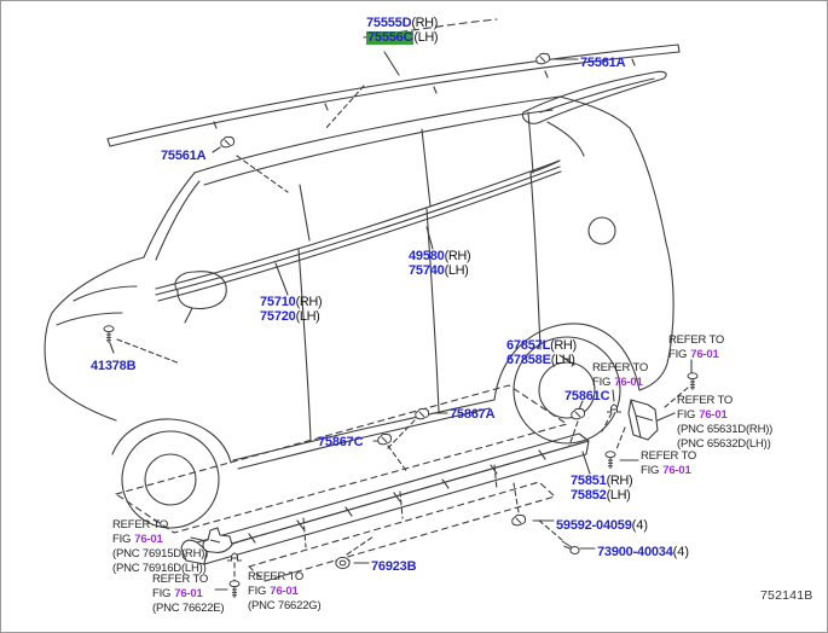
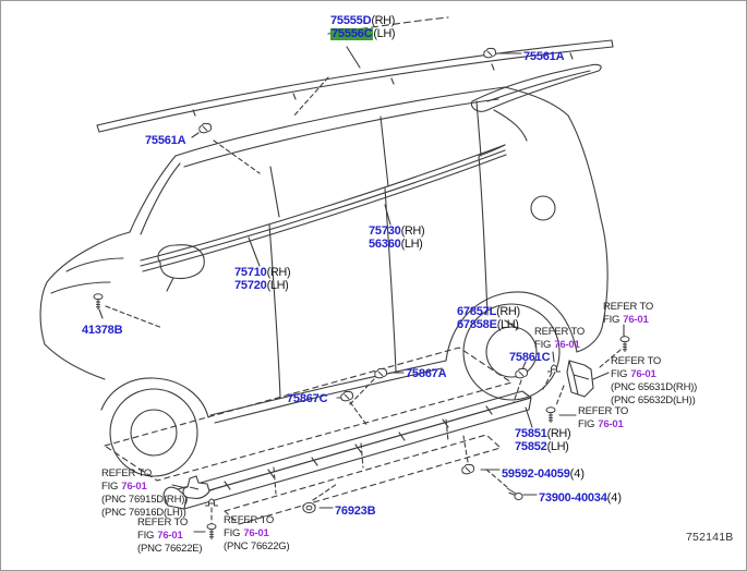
  75555D
  (RH)
  75556C
  (LH)
  75561A
  75561A
- 49580
+ 75730
  (RH)
- 75740
+ 56360
  (LH)
  75710
  (RH)
  75720
  (LH)
  41378B
  67857L
  (RH)
  67858E
  (LH)
  75861C
  75867A
  75867C
  75851
  (RH)
  75852
  (LH)
  59592-04059(4)
  73900-40034(4)
  76923B
  REFER TO
  FIG 76-01
  REFER TO
  FIG 76-01
  (PNC 65631D(RH))
  (PNC 65632D(LH))
  REFER TO
  FIG 76-01
  REFER TO
  FIG 76-01
  REFER TO
  FIG 76-01
  (PNC 76915D(RH))
  (PNC 76916D(LH))
  REFER TO
  FIG 76-01
  (PNC 76622E)
  REFER TO
  FIG 76-01
  (PNC 76622G)
  752141B
